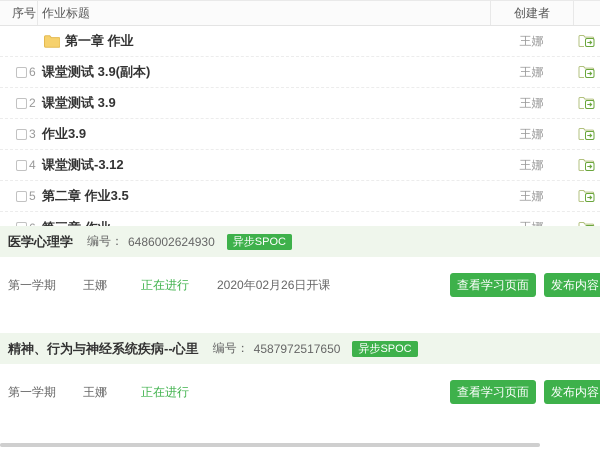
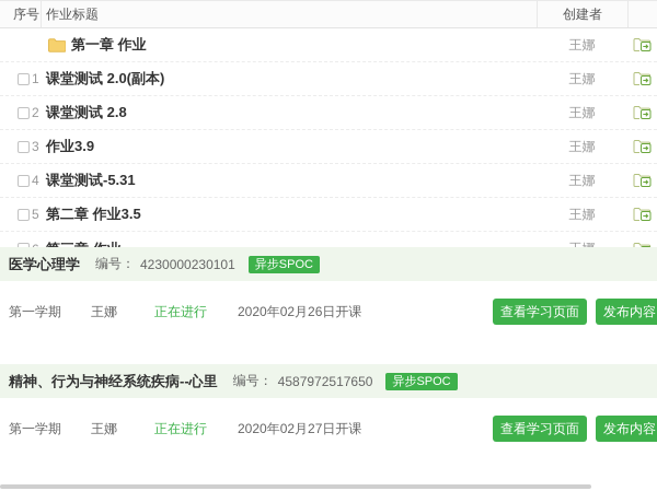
  序号
  作业标题
  创建者
  第一章 作业
  王娜
- 6
+ 1
- 课堂测试 3.9(副本)
+ 课堂测试 2.0(副本)
  王娜
  2
- 课堂测试 3.9
+ 课堂测试 2.8
  王娜
  3
  作业3.9
  王娜
  4
- 课堂测试-3.12
+ 课堂测试-5.31
  王娜
  5
  第二章 作业3.5
  王娜
  医学心理学
  编号：
- 6486002624930
+ 4230000230101
  异步SPOC
  第一学期
  王娜
  正在进行
  2020年02月26日开课
  查看学习页面
  发布内容
  精神、行为与神经系统疾病--心里
  编号：
  4587972517650
  异步SPOC
  第一学期
  王娜
  正在进行
+ 2020年02月27日开课
  查看学习页面
  发布内容
